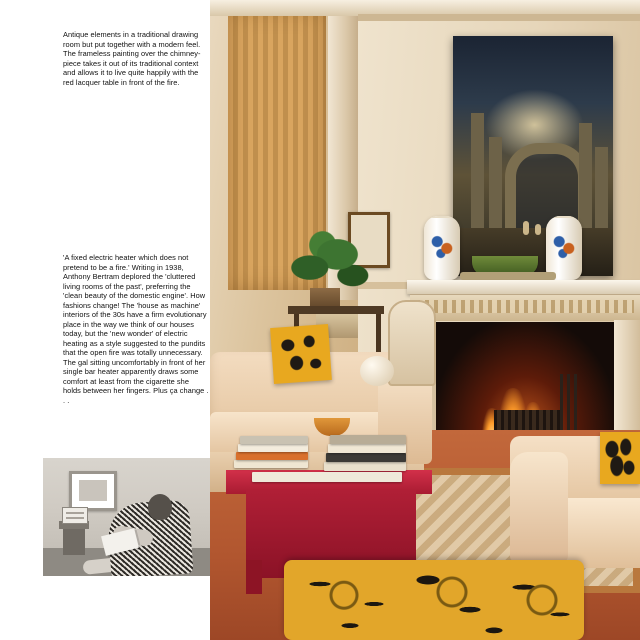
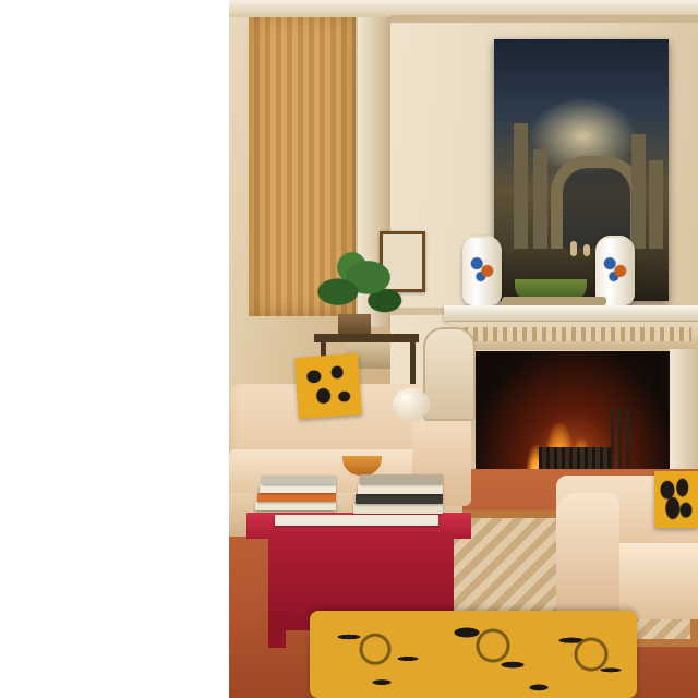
- Antique elements in a traditional drawing room but put together with a modern feel. The frameless painting over the chimney-piece takes it out of its traditional context and allows it to live quite happily with the red lacquer table in front of the fire.
- 'A fixed electric heater which does not pretend to be a fire.' Writing in 1938, Anthony Bertram deplored the 'cluttered living rooms of the past', preferring the 'clean beauty of the domestic engine'. How fashions change! The 'house as machine' interiors of the 30s have a firm evolutionary place in the way we think of our houses today, but the 'new wonder' of electric heating as a style suggested to the pundits that the open fire was totally unnecessary. The gal sitting uncomfortably in front of her single bar heater apparently draws some comfort at least from the cigarette she holds between her fingers. Plus ça change . . .
